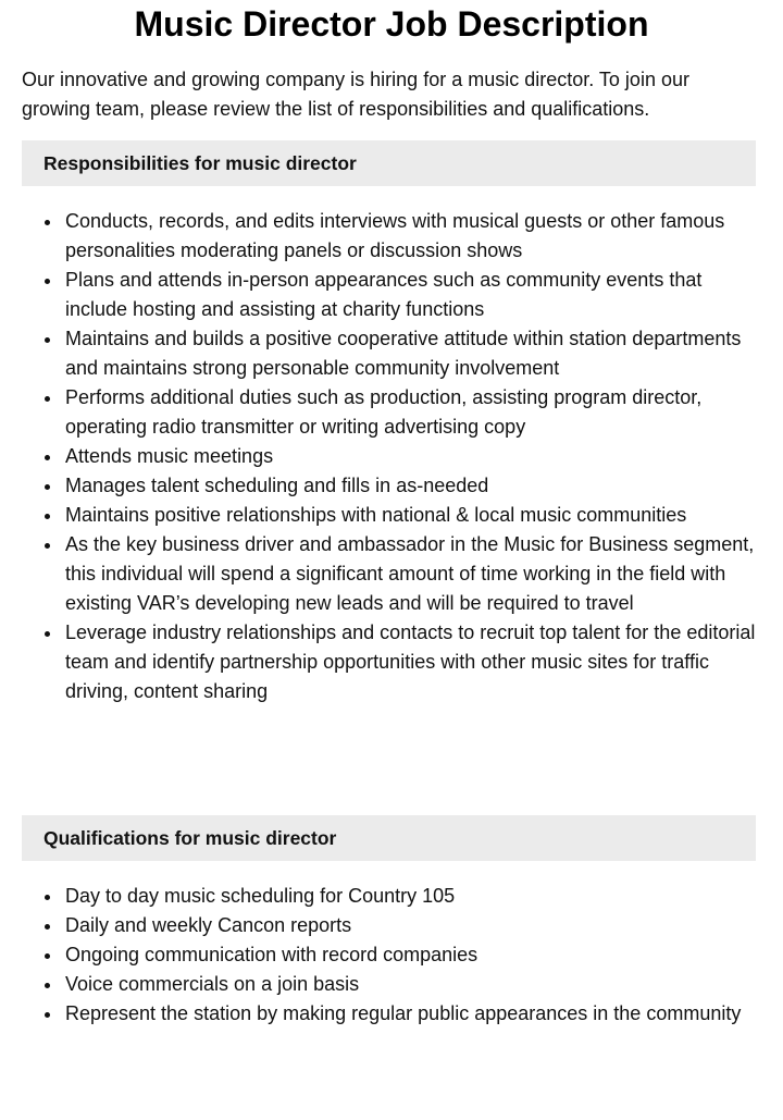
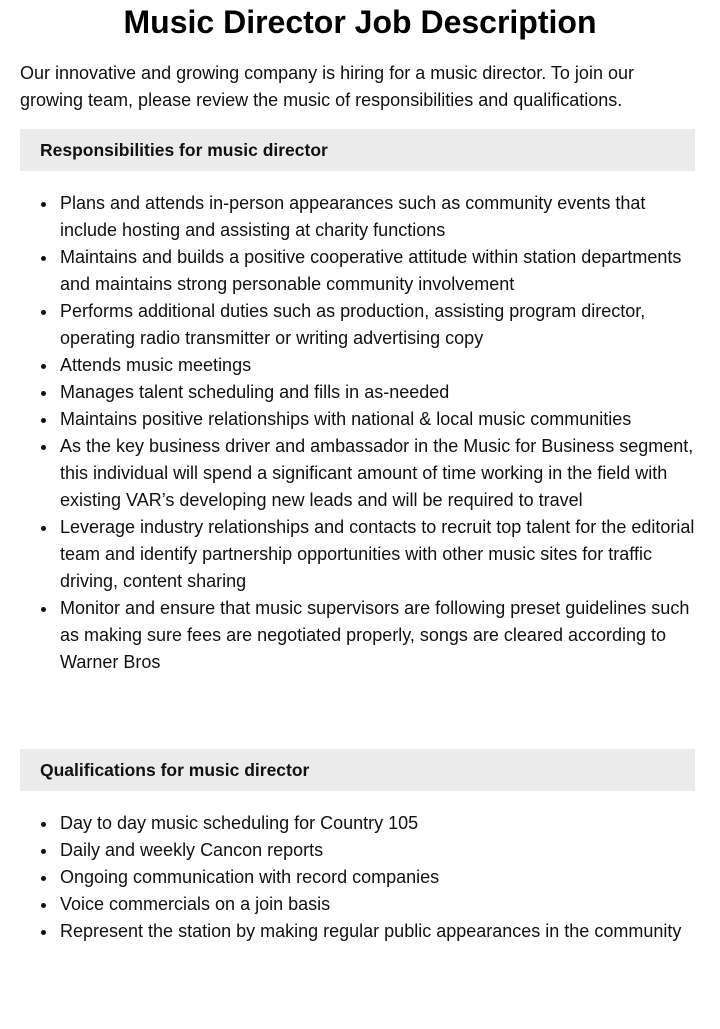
  Music Director Job Description
- Our innovative and growing company is hiring for a music director. To join our growing team, please review the list of responsibilities and qualifications.
+ Our innovative and growing company is hiring for a music director. To join our growing team, please review the music of responsibilities and qualifications.
  Responsibilities for music director
- Conducts, records, and edits interviews with musical guests or other famous personalities moderating panels or discussion shows
  Plans and attends in-person appearances such as community events that include hosting and assisting at charity functions
  Maintains and builds a positive cooperative attitude within station departments and maintains strong personable community involvement
  Performs additional duties such as production, assisting program director, operating radio transmitter or writing advertising copy
  Attends music meetings
  Manages talent scheduling and fills in as-needed
  Maintains positive relationships with national & local music communities
  As the key business driver and ambassador in the Music for Business segment, this individual will spend a significant amount of time working in the field with existing VAR’s developing new leads and will be required to travel
  Leverage industry relationships and contacts to recruit top talent for the editorial team and identify partnership opportunities with other music sites for traffic driving, content sharing
+ Monitor and ensure that music supervisors are following preset guidelines such as making sure fees are negotiated properly, songs are cleared according to Warner Bros
  Qualifications for music director
  Day to day music scheduling for Country 105
  Daily and weekly Cancon reports
  Ongoing communication with record companies
  Voice commercials on a join basis
  Represent the station by making regular public appearances in the community
